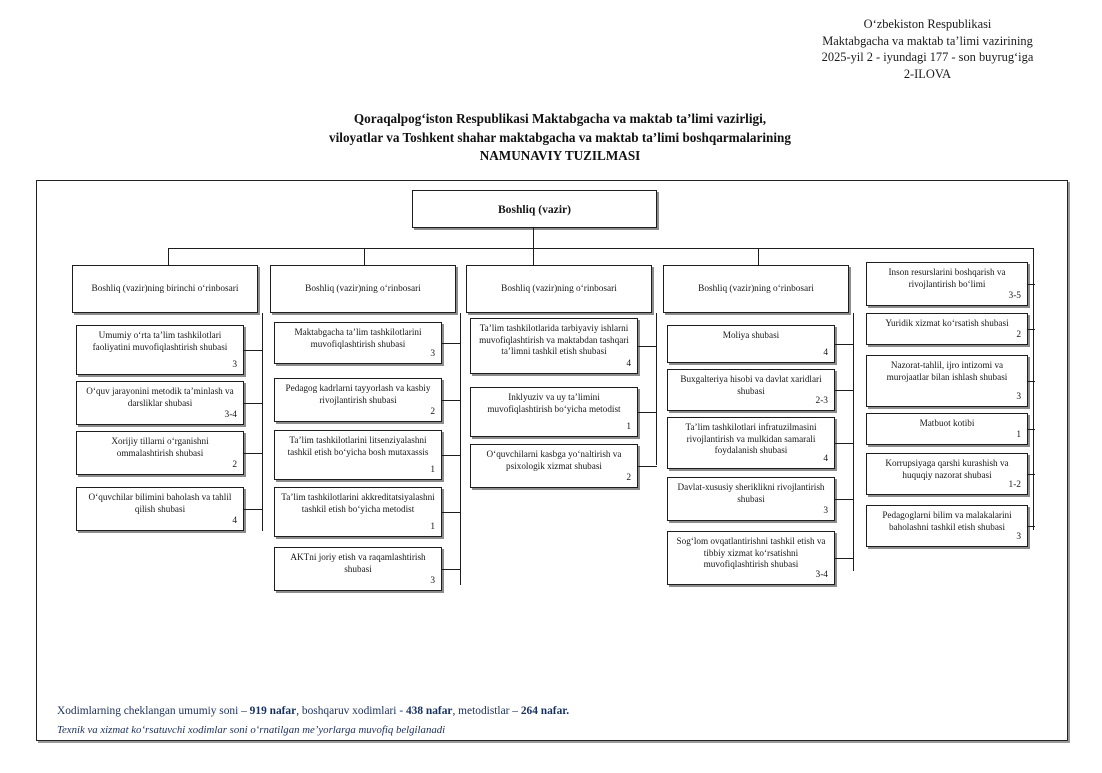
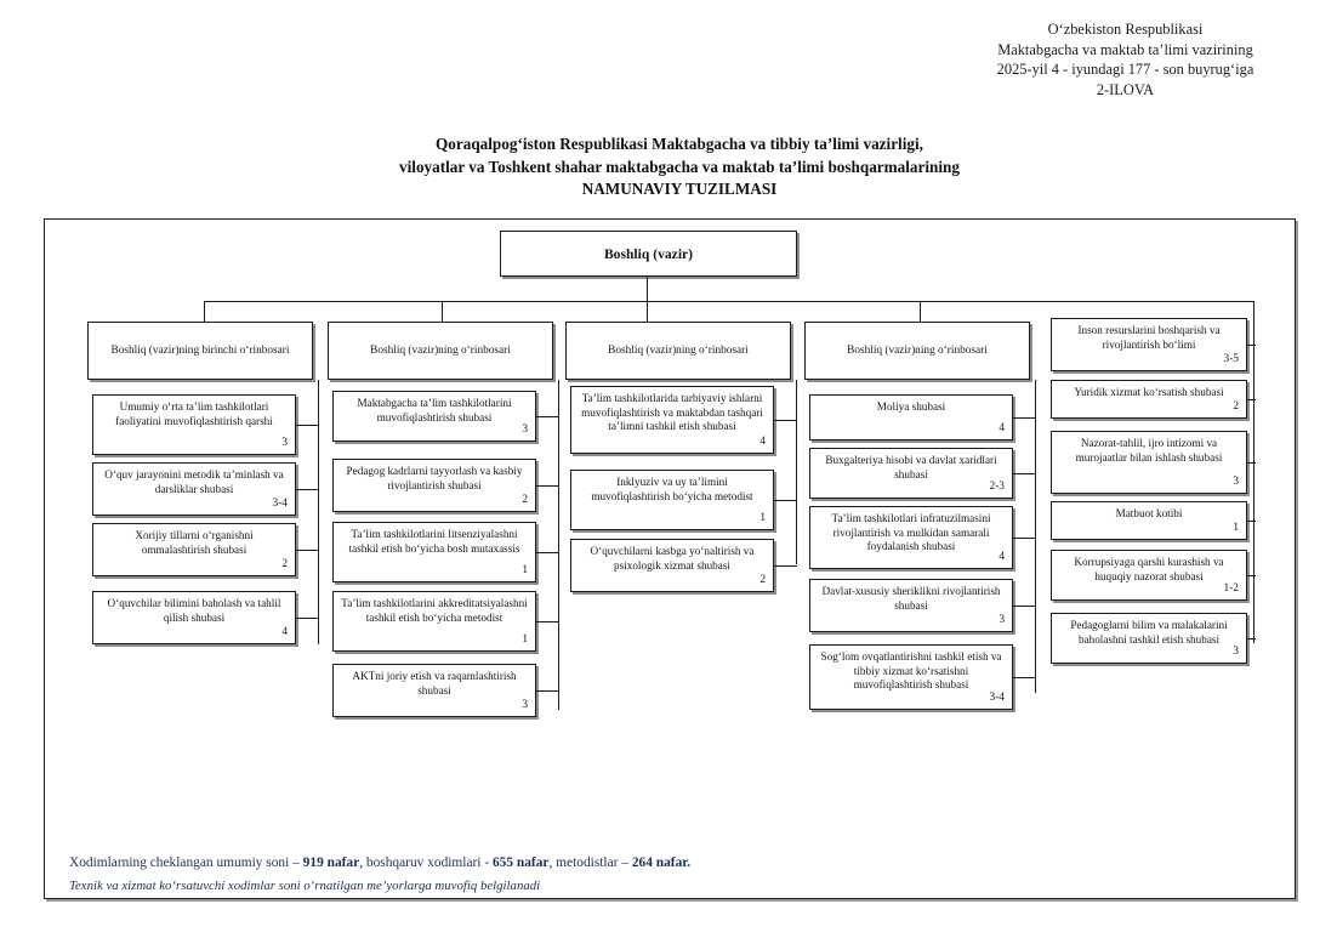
  O‘zbekiston Respublikasi
  Maktabgacha va maktab ta’limi vazirining
- 2025-yil 2 - iyundagi 177 - son buyrug‘iga
+ 2025-yil 4 - iyundagi 177 - son buyrug‘iga
  2-ILOVA
- Qoraqalpog‘iston Respublikasi Maktabgacha va maktab ta’limi vazirligi,
+ Qoraqalpog‘iston Respublikasi Maktabgacha va tibbiy ta’limi vazirligi,
  viloyatlar va Toshkent shahar maktabgacha va maktab ta’limi boshqarmalarining
  NAMUNAVIY TUZILMASI
  Boshliq (vazir)
  Boshliq (vazir)ning birinchi o‘rinbosari
- Umumiy o‘rta ta’lim tashkilotlari faoliyatini muvofiqlashtirish shubasi
+ Umumiy o‘rta ta’lim tashkilotlari faoliyatini muvofiqlashtirish qarshi
  3
  O‘quv jarayonini metodik ta’minlash va darsliklar shubasi
  3-4
  Xorijiy tillarni o‘rganishni ommalashtirish shubasi
  2
  O‘quvchilar bilimini baholash va tahlil qilish shubasi
  4
  Boshliq (vazir)ning o‘rinbosari
  Maktabgacha ta’lim tashkilotlarini muvofiqlashtirish shubasi
  3
  Pedagog kadrlarni tayyorlash va kasbiy rivojlantirish shubasi
  2
  Ta’lim tashkilotlarini litsenziyalashni tashkil etish bo‘yicha bosh mutaxassis
  1
  Ta’lim tashkilotlarini akkreditatsiyalashni tashkil etish bo‘yicha metodist
  1
  AKTni joriy etish va raqamlashtirish shubasi
  3
  Boshliq (vazir)ning o‘rinbosari
  Ta’lim tashkilotlarida tarbiyaviy ishlarni muvofiqlashtirish va maktabdan tashqari ta’limni tashkil etish shubasi
  4
  Inklyuziv va uy ta’limini muvofiqlashtirish bo‘yicha metodist
  1
  O‘quvchilarni kasbga yo‘naltirish va psixologik xizmat shubasi
  2
  Boshliq (vazir)ning o‘rinbosari
  Moliya shubasi
  4
  Buxgalteriya hisobi va davlat xaridlari shubasi
  2-3
  Ta’lim tashkilotlari infratuzilmasini rivojlantirish va mulkidan samarali foydalanish shubasi
  4
  Davlat-xususiy sheriklikni rivojlantirish shubasi
  3
  Sog‘lom ovqatlantirishni tashkil etish va tibbiy xizmat ko‘rsatishni muvofiqlashtirish shubasi
  3-4
  Inson resurslarini boshqarish va rivojlantirish bo‘limi
  3-5
  Yuridik xizmat ko‘rsatish shubasi
  2
  Nazorat-tahlil, ijro intizomi va murojaatlar bilan ishlash shubasi
  3
  Matbuot kotibi
  1
  Korrupsiyaga qarshi kurashish va huquqiy nazorat shubasi
  1-2
  Pedagoglarni bilim va malakalarini baholashni tashkil etish shubasi
  3
- Xodimlarning cheklangan umumiy soni – 919 nafar, boshqaruv xodimlari - 438 nafar, metodistlar – 264 nafar.
+ Xodimlarning cheklangan umumiy soni – 919 nafar, boshqaruv xodimlari - 655 nafar, metodistlar – 264 nafar.
  Texnik va xizmat ko‘rsatuvchi xodimlar soni o‘rnatilgan me’yorlarga muvofiq belgilanadi
